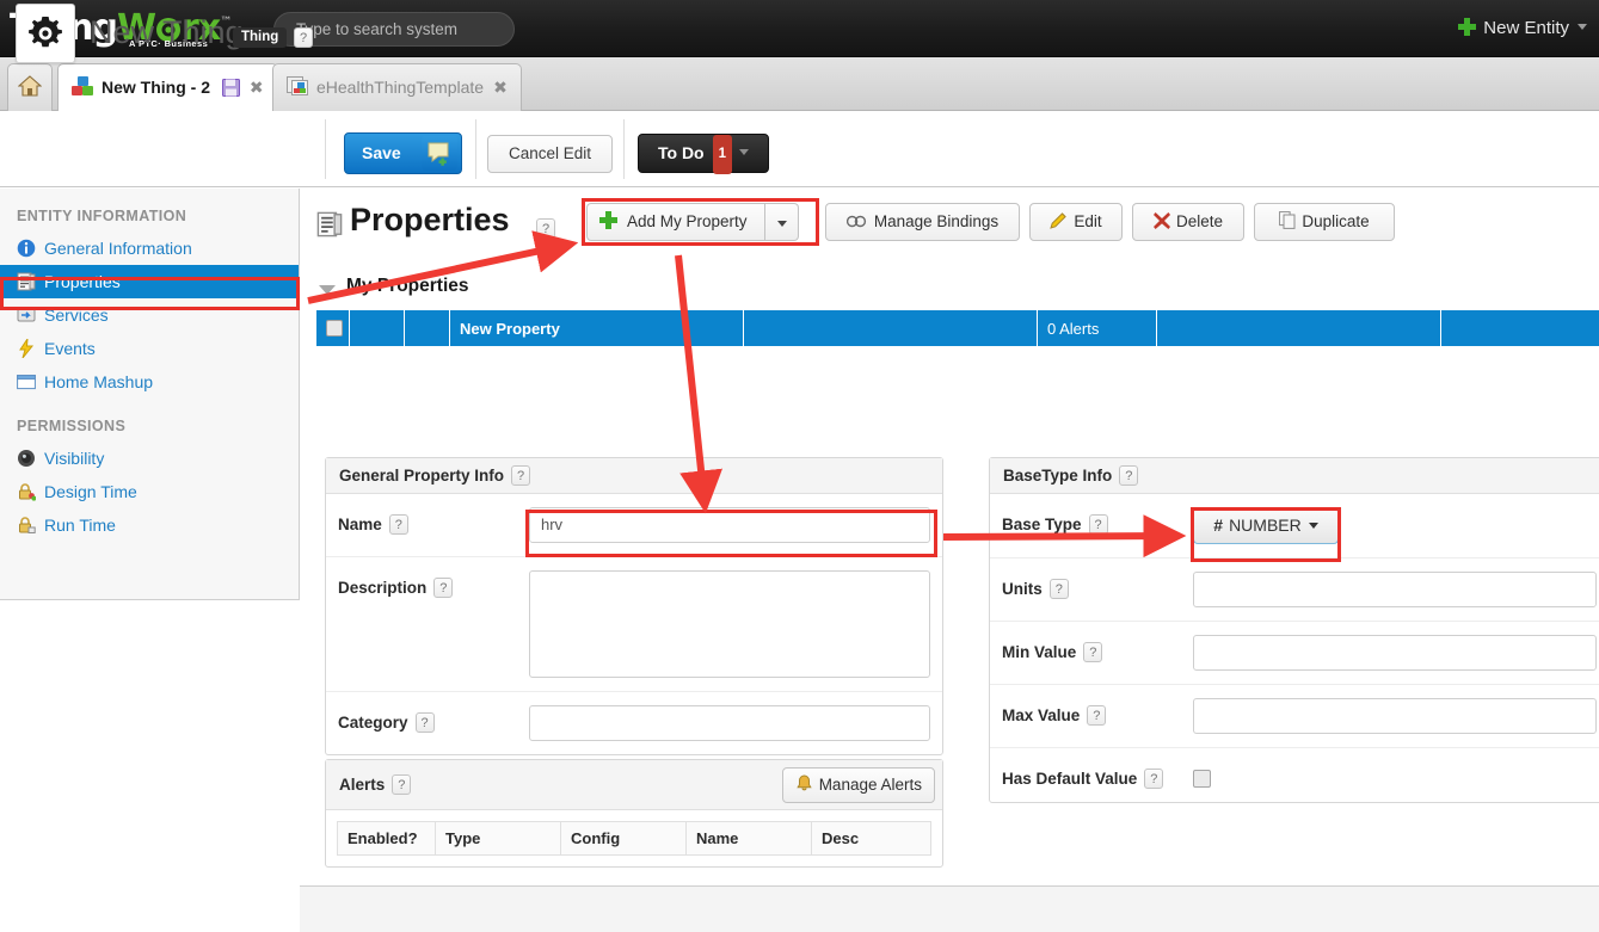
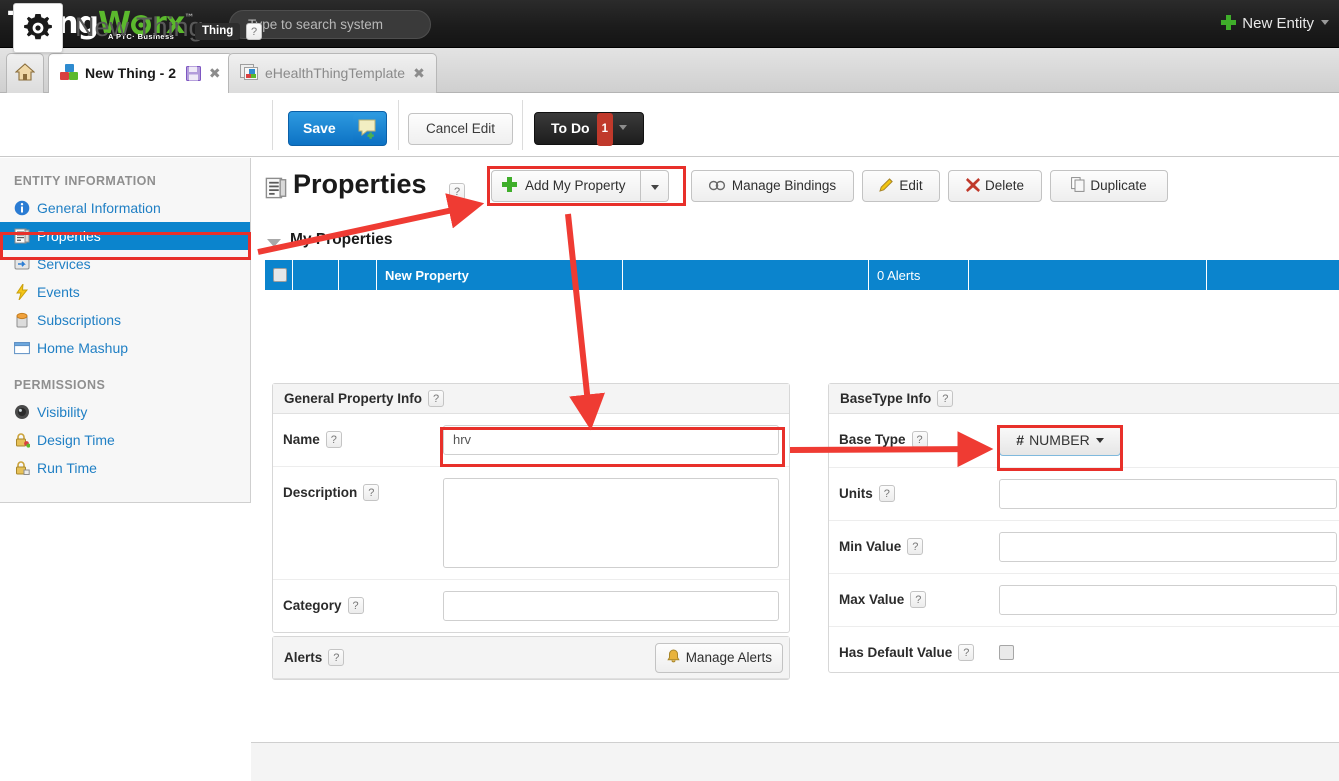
  A PTC· Business
  pe to search system
  New Entity
  New Thing - 2 ✖
  eHealthThingTemplate ✖
  New Thin
  Thing
  ?
  Save
  Cancel Edit
  To Do 1
  ENTITY INFORMATION
  General Information
  Properties
  Services
  Events
+ Subscriptions
  Home Mashup
  PERMISSIONS
  Visibility
  Design Time
  Run Time
  Properties
  ?
  Add My Property
  Manage Bindings
  Edit
  Delete
  Duplicate
  Moperties
  			New Property		0 Alerts
  General Property Info ?
  Name ?
  hrv
  Description ?
  Category ?
  Alerts ?
  Manage Alerts
- Enabled?	Type	Config	Name	Desc
  BaseType Info ?
  Base Type ?
  # NUMBER
  Units ?
  Min Value ?
  Max Value ?
  Has Default Value ?
